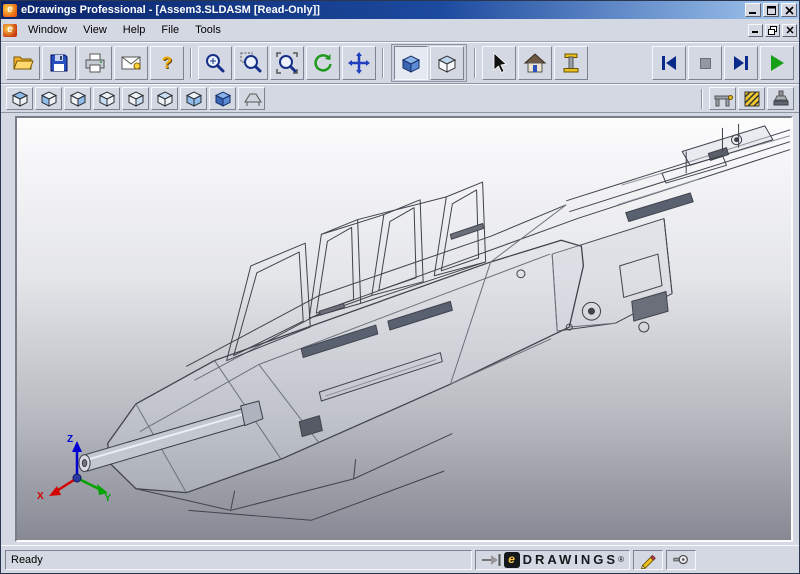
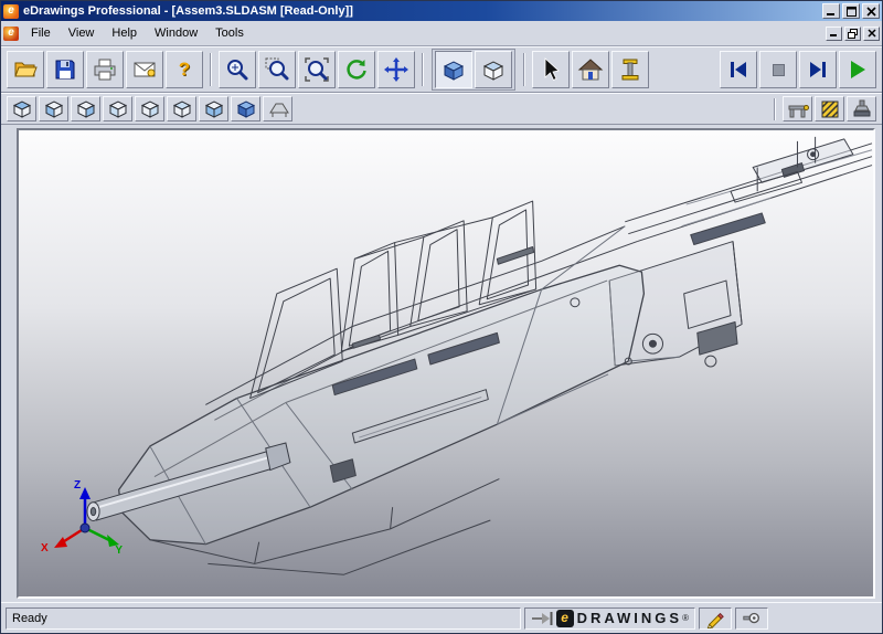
  e
  eDrawings Professional - [Assem3.SLDASM [Read-Only]]
  e
- Window
+ File
  View
  Help
- File
+ Window
  Tools
  ?
  Z
  X
  Y
  Ready
  e
  DRAWINGS
  ®
